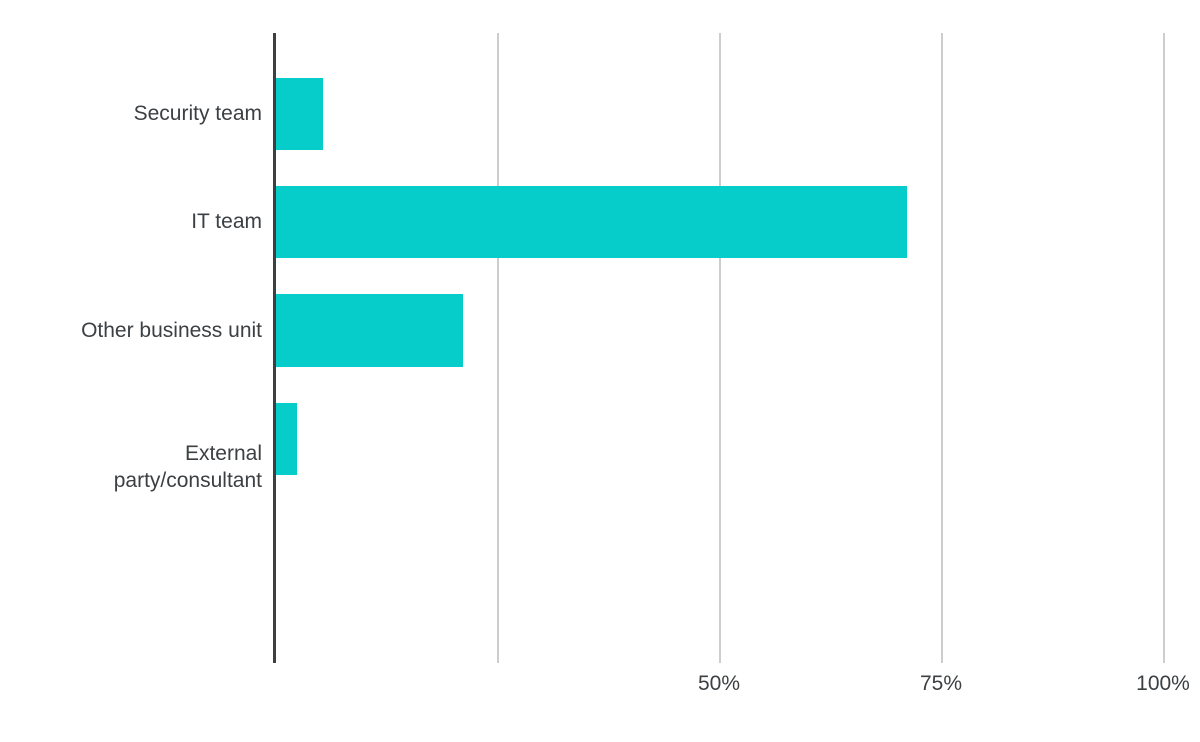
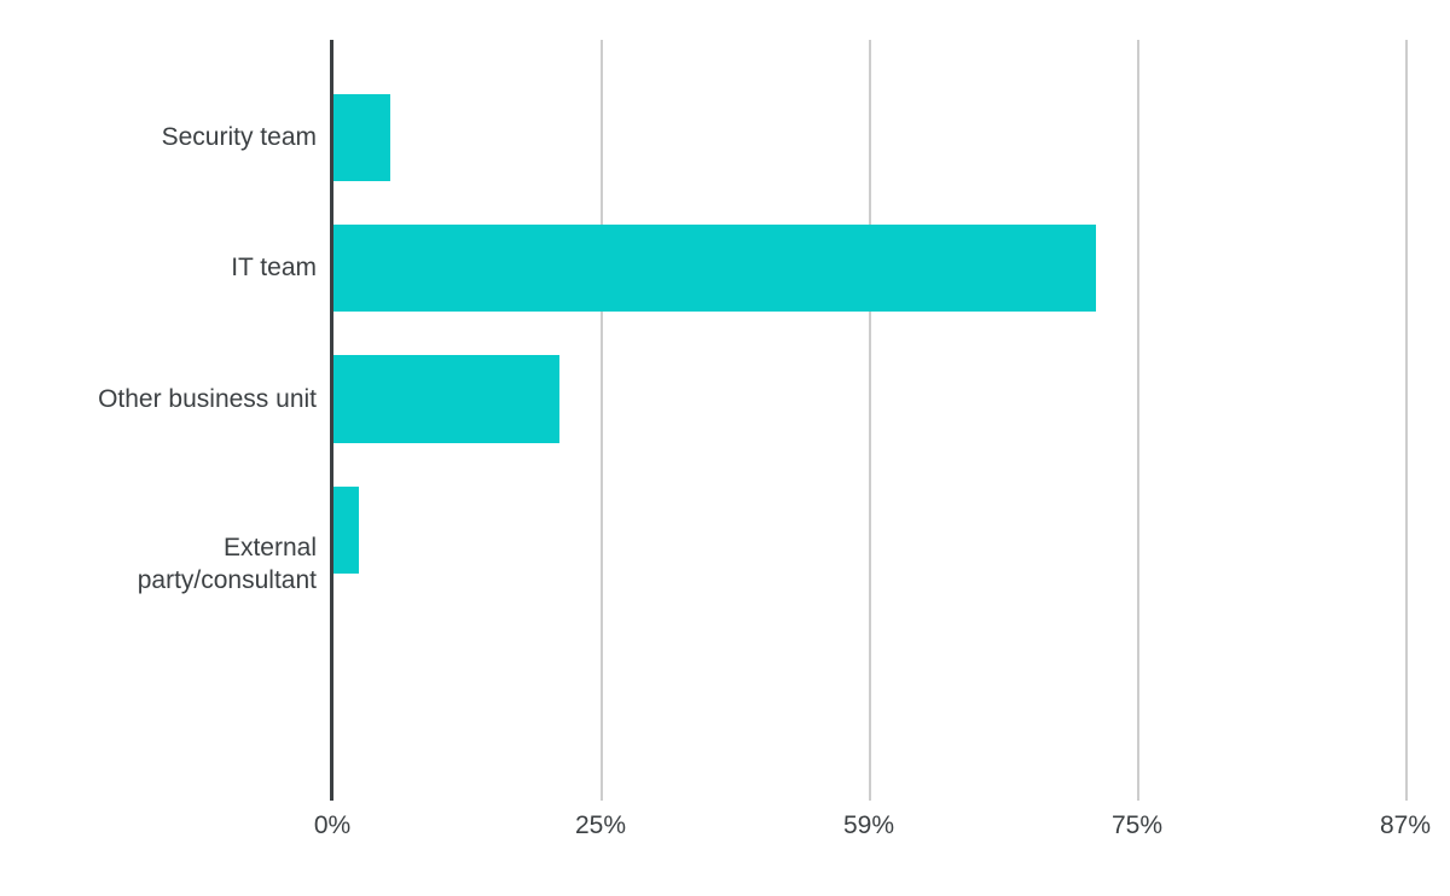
  Security team
  IT team
  Other business unit
  External
  party/consultant
+ 0%
+ 25%
- 50%
+ 59%
  75%
- 100%
+ 87%
